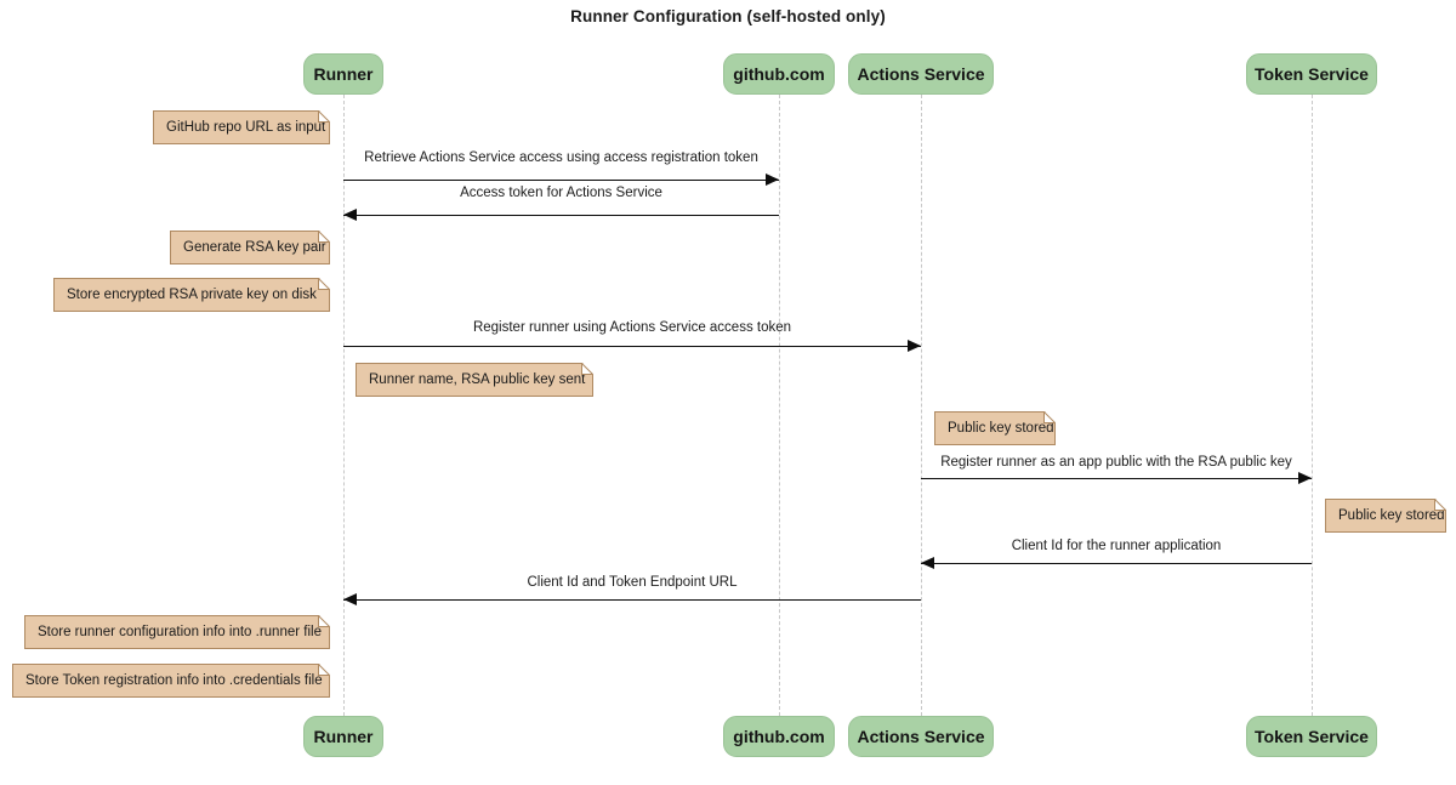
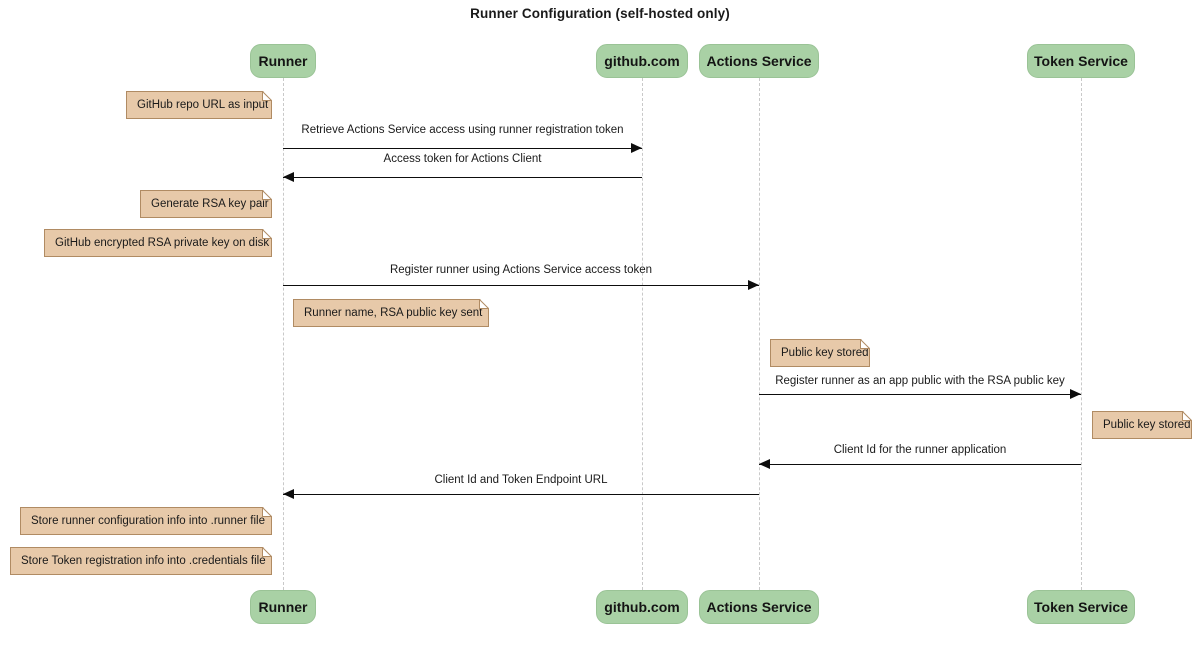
  Runner Configuration (self-hosted only)
- Retrieve Actions Service access using access registration token
+ Retrieve Actions Service access using runner registration token
- Access token for Actions Service
+ Access token for Actions Client
  Register runner using Actions Service access token
  Register runner as an app public with the RSA public key
  Client Id for the runner application
  Client Id and Token Endpoint URL
  GitHub repo URL as input
  Generate RSA key pair
- Store encrypted RSA private key on disk
+ GitHub encrypted RSA private key on disk
  Runner name, RSA public key sent
  Public key stored
  Public key stored
  Store runner configuration info into .runner file
  Store Token registration info into .credentials file
  Runner
  github.com
  Actions Service
  Token Service
  Runner
  github.com
  Actions Service
  Token Service
